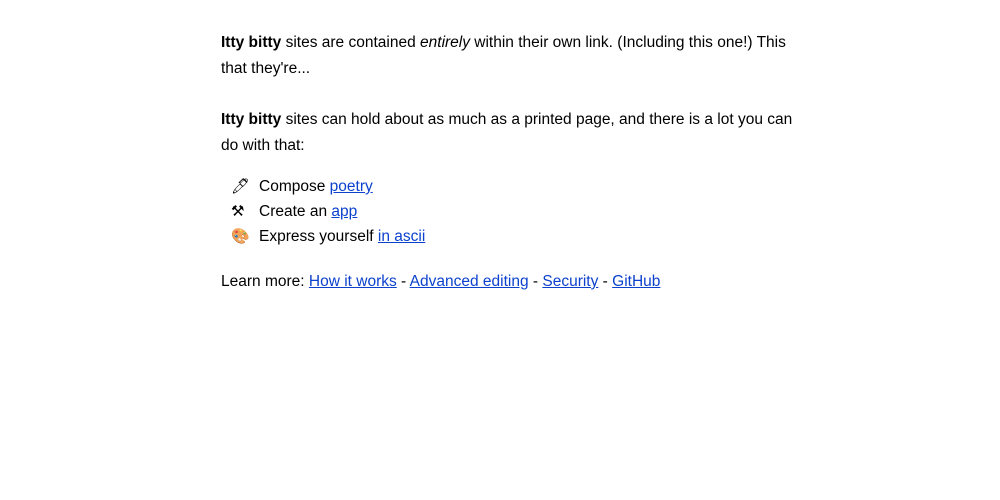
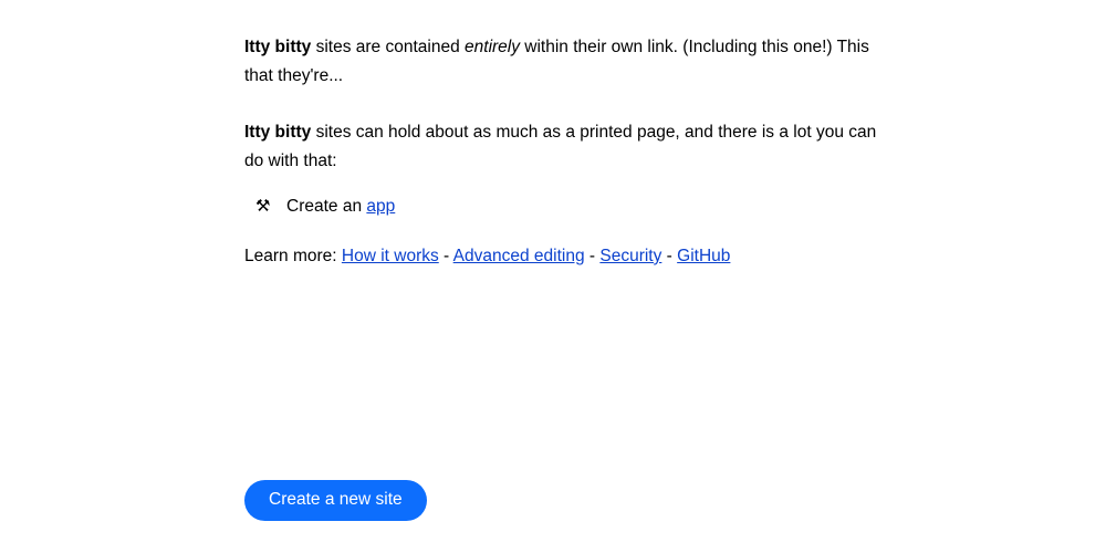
  Itty bitty sites are contained entirely within their own link. (Including this one!) This that they're...
  Itty bitty sites can hold about as much as a printed page, and there is a lot you can do with that:
- 🖊
- Compose poetry
  ⚒
  Create an app
- 🎨
- Express yourself in ascii
  Learn more: How it works - Advanced editing - Security - GitHub
+ Create a new site
